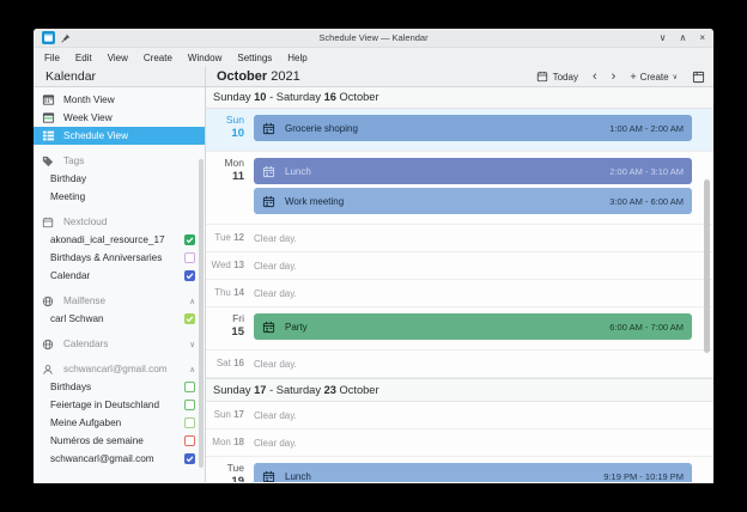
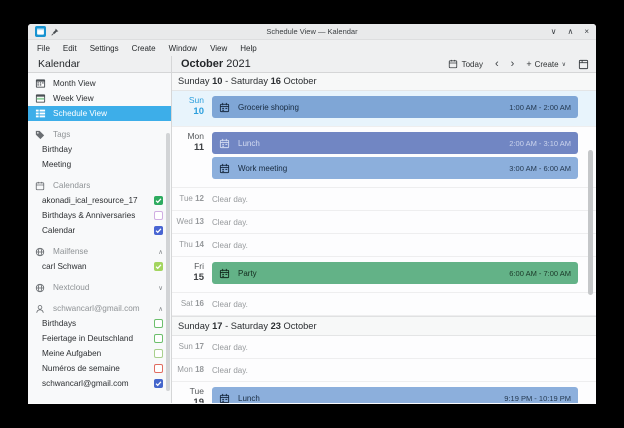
  Schedule View — Kalendar
  ∨
  ∧
  ×
  File
  Edit
- View
+ Settings
  Create
  Window
- Settings
+ View
  Help
  Kalendar
  October 2021
  Today
  ‹
  ›
  +
  Create
  Month View
  Week View
  Schedule View
  Tags
  Birthday
  Meeting
- Nextcloud
+ Calendars
  akonadi_ical_resource_17
  Birthdays & Anniversaries
  Calendar
  Mailfense
  carl Schwan
- Calendars
+ Nextcloud
  schwancarl@gmail.com
  Birthdays
  Feiertage in Deutschland
  Meine Aufgaben
  Numéros de semaine
  schwancarl@gmail.com
  Sunday 10 - Saturday 16 October
  Sun
  10
  Grocerie shoping
  1:00 AM - 2:00 AM
  Mon
  11
  Lunch
  2:00 AM - 3:10 AM
  Work meeting
  3:00 AM - 6:00 AM
  Tue 12
  Clear day.
  Wed 13
  Clear day.
  Thu 14
  Clear day.
  Fri
  15
  Party
  6:00 AM - 7:00 AM
  Sat 16
  Clear day.
  Sunday 17 - Saturday 23 October
  Sun 17
  Clear day.
  Mon 18
  Clear day.
  Tue
  19
  Lunch
  9:19 PM - 10:19 PM
